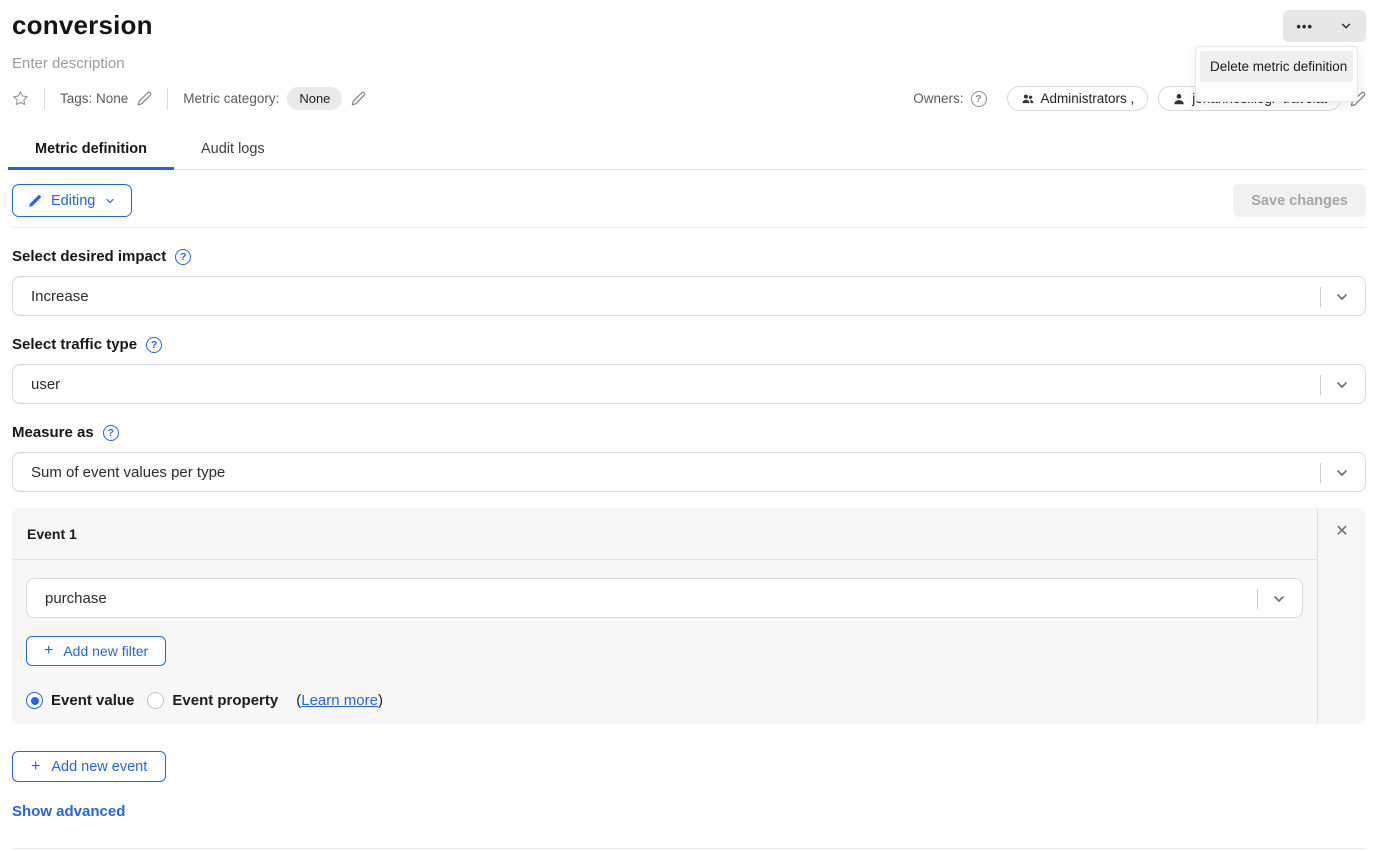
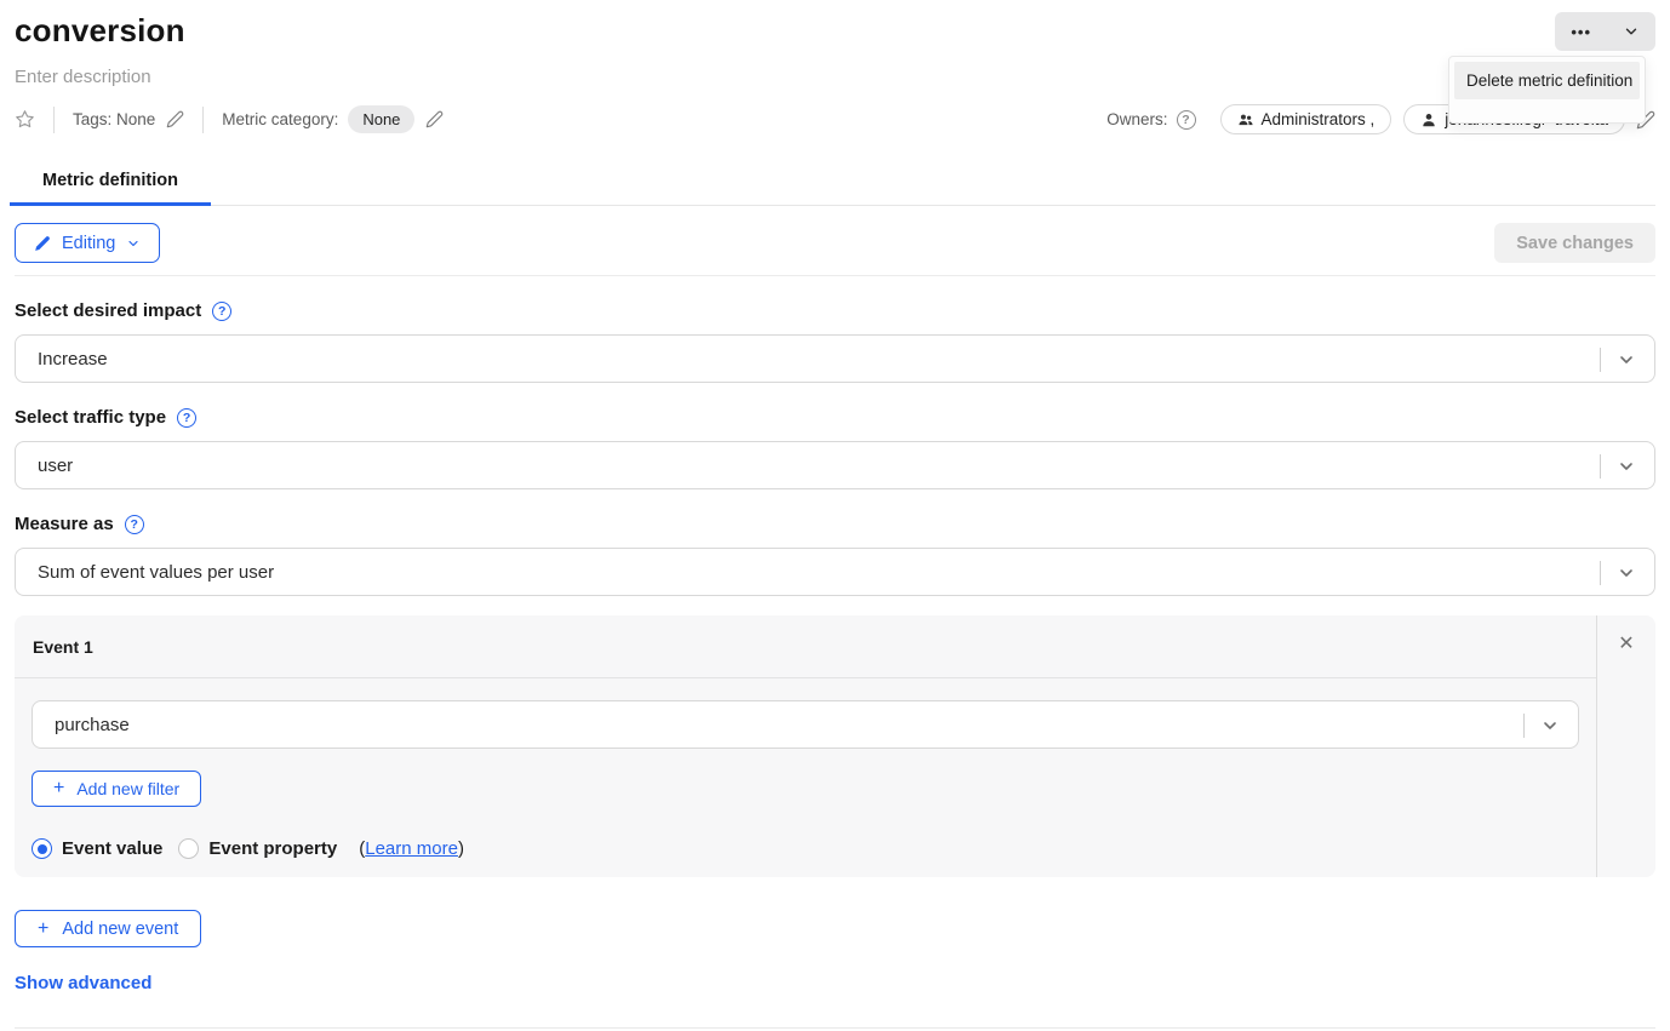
  conversion
  •••
  Enter description
  Tags: None
  Metric category:
  None
  Owners:
  ?
  Administrators ,
  Metric definition
- Audit logs
  Editing
  Save changes
  Select desired impact
  ?
  Increase
  Select traffic type
  ?
  user
  Measure as
  ?
- Sum of event values per type
+ Sum of event values per user
  Event 1
  purchase
  +
  Add new filter
  Event value
  Event property
  (Learn more)
  ✕
  +
  Add new event
  Show advanced
  Delete metric definition
